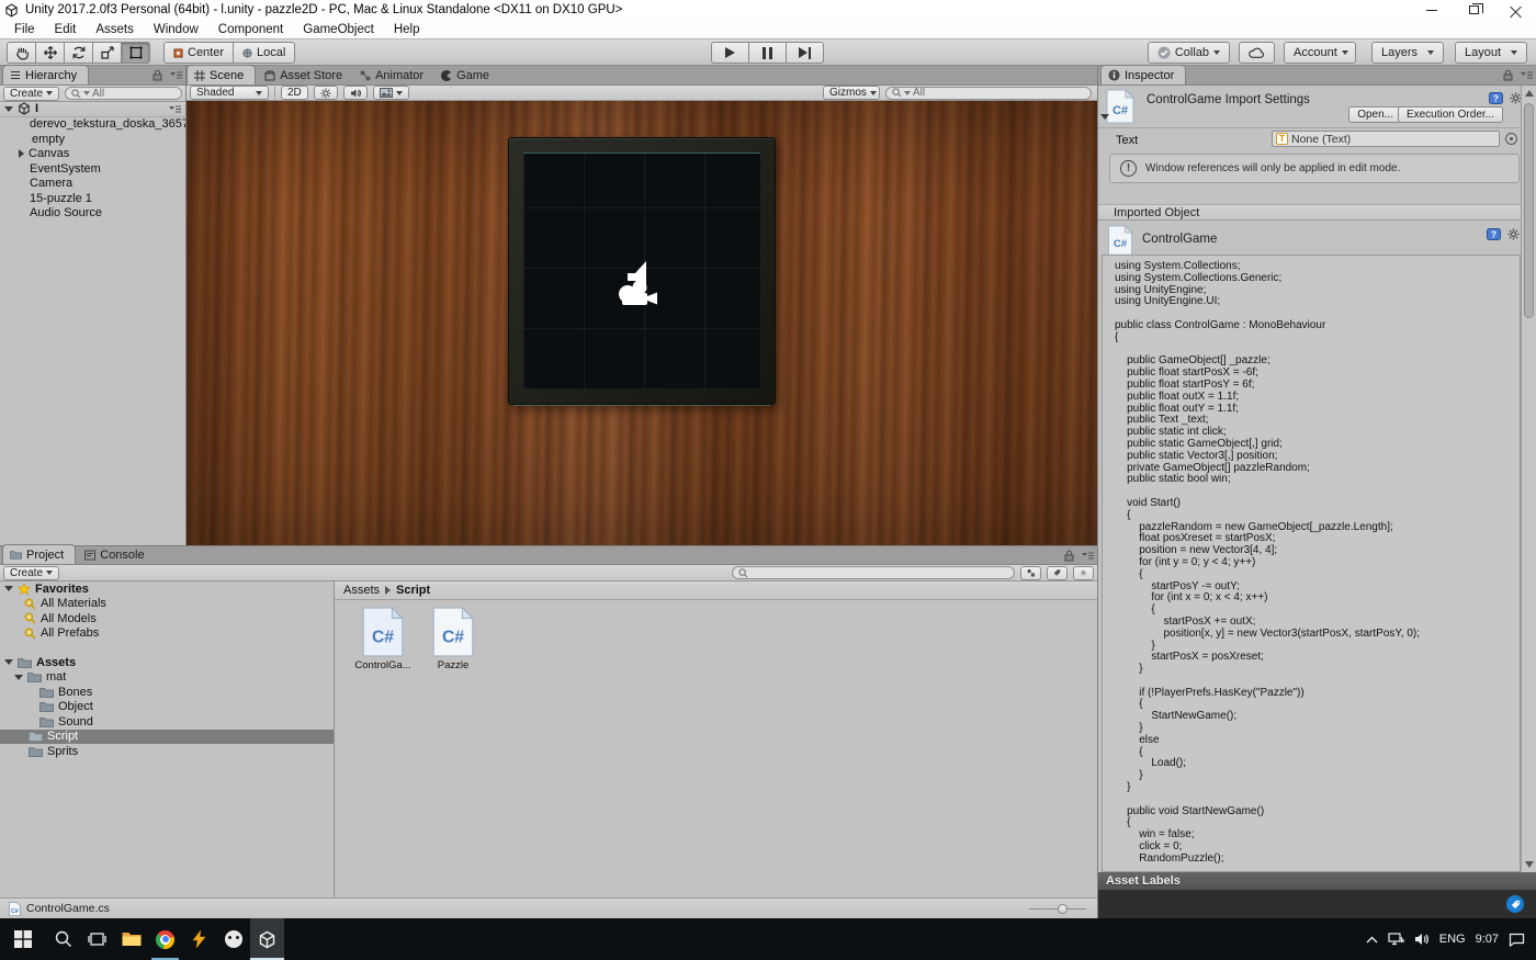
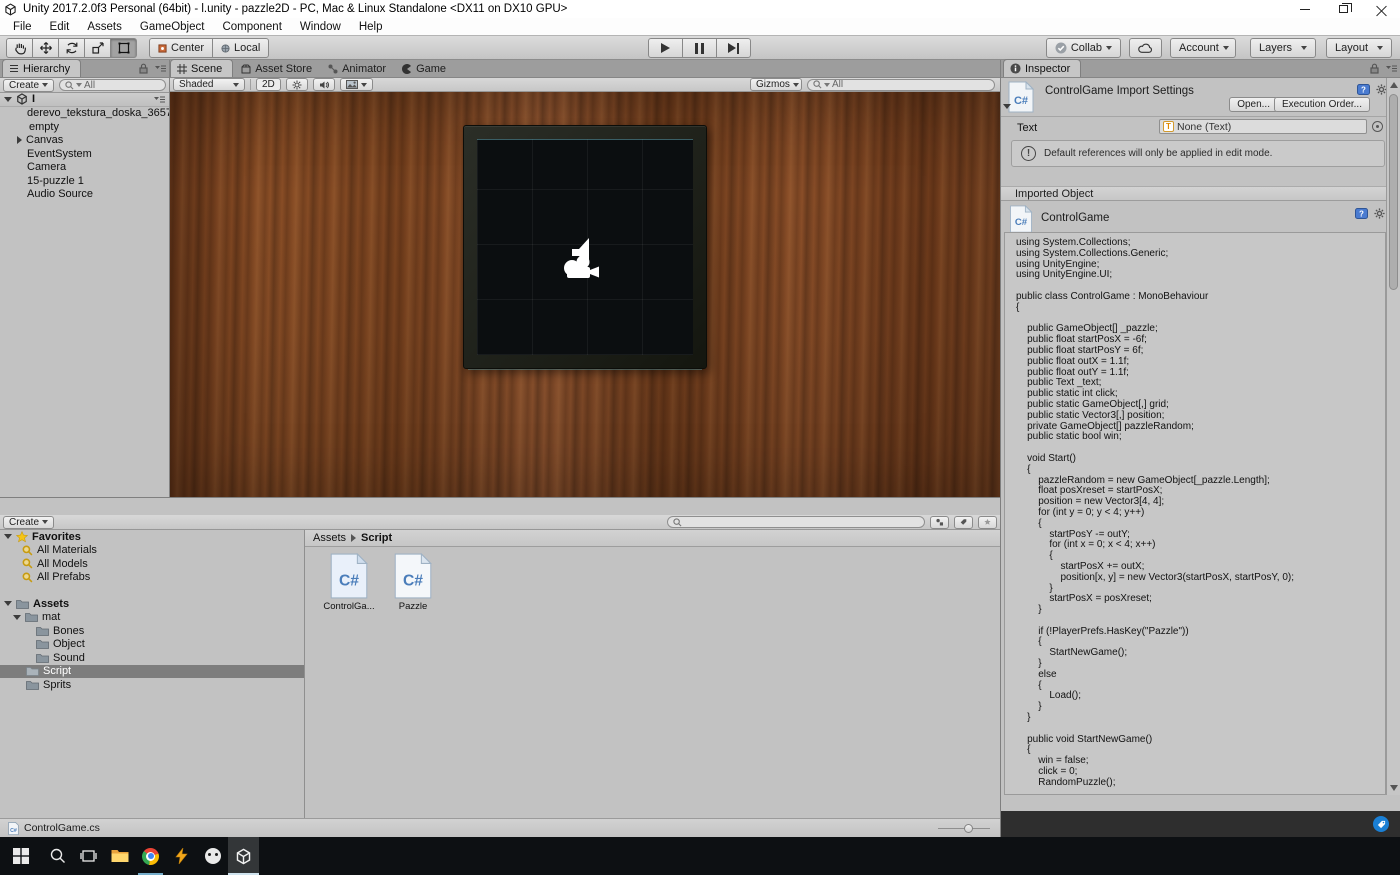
  Unity 2017.2.0f3 Personal (64bit) - l.unity - pazzle2D - PC, Mac & Linux Standalone <DX11 on DX10 GPU>
  File
  Edit
  Assets
- Window
+ GameObject
  Component
- GameObject
+ Window
  Help
  Center
  Local
  Collab
  Account
  Layers
  Layout
  Hierarchy
  Create
  All
  I
  derevo_tekstura_doska_3657
  empty
  Canvas
  EventSystem
  Camera
  15-puzzle 1
  Audio Source
  Scene
  Asset Store
  Animator
  Game
  Shaded
  2D
  Gizmos
  All
  Inspector
  C#
  ControlGame Import Settings
  ?
  Open...
  Execution Order...
  Text
  T
  None (Text)
  !
- Window references will only be applied in edit mode.
+ Default references will only be applied in edit mode.
  Imported Object
  C#
  ControlGame
  ?
  using System.Collections;
  using System.Collections.Generic;
  using UnityEngine;
  using UnityEngine.UI;
  public class ControlGame : MonoBehaviour
  {
  public GameObject[] _pazzle;
  public float startPosX = -6f;
  public float startPosY = 6f;
  public float outX = 1.1f;
  public float outY = 1.1f;
  public Text _text;
  public static int click;
  public static GameObject[,] grid;
  public static Vector3[,] position;
  private GameObject[] pazzleRandom;
  public static bool win;
  void Start()
  {
  pazzleRandom = new GameObject[_pazzle.Length];
  float posXreset = startPosX;
  position = new Vector3[4, 4];
  for (int y = 0; y < 4; y++)
  {
  startPosY -= outY;
  for (int x = 0; x < 4; x++)
  {
  startPosX += outX;
  position[x, y] = new Vector3(startPosX, startPosY, 0);
  }
  startPosX = posXreset;
  }
  if (!PlayerPrefs.HasKey("Pazzle"))
  {
  StartNewGame();
  }
  else
  {
  Load();
  }
  }
  public void StartNewGame()
  {
  win = false;
  click = 0;
  RandomPuzzle();
- Asset Labels
- Project
- Console
  Create
  Favorites
  All Materials
  All Models
  All Prefabs
  Assets
  mat
  Bones
  Object
  Sound
  Script
  Sprits
  Assets
  Script
  C#
  ControlGa...
  C#
  Pazzle
  ControlGame.cs
- ENG
- 9:07
